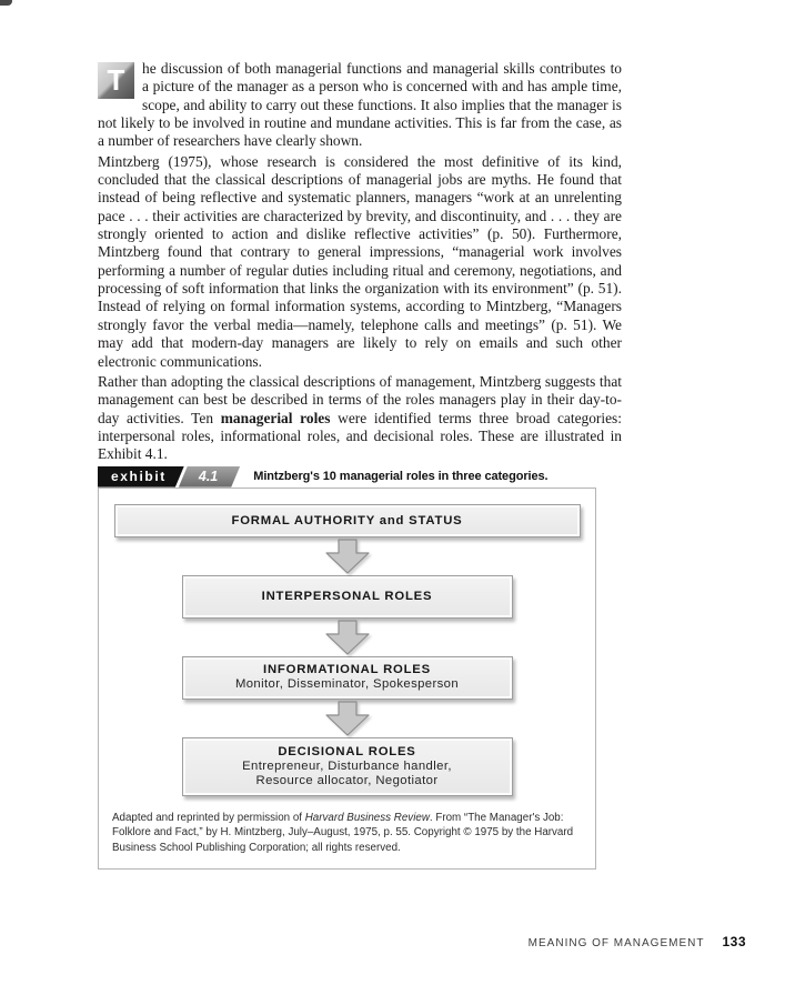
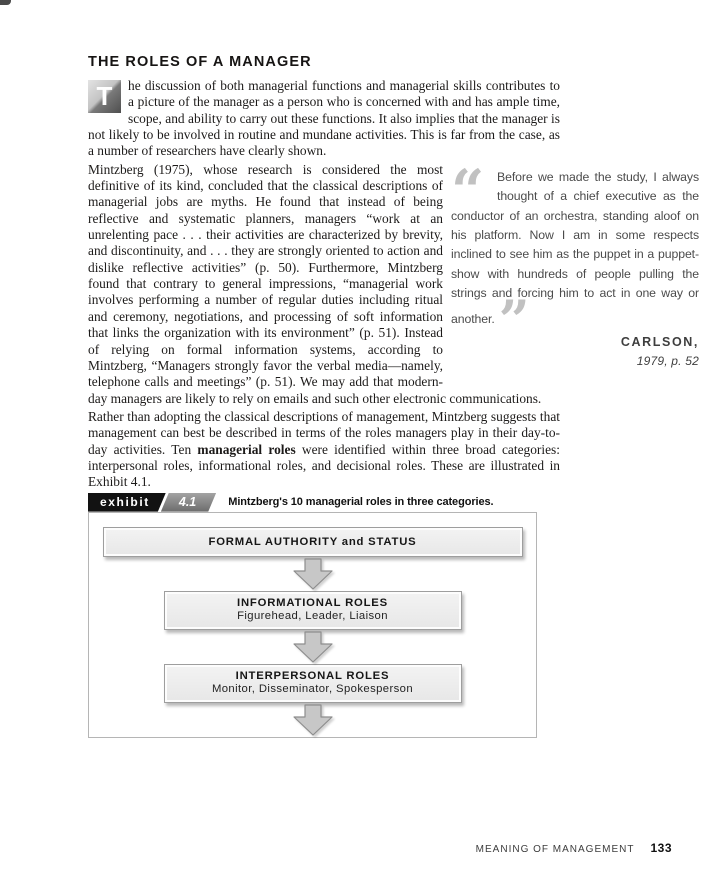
+ THE ROLES OF A MANAGER
  T
  he discussion of both managerial functions and managerial skills contributes to a picture of the manager as a person who is concerned with and has ample time, scope, and ability to carry out these functions. It also implies that the manager is not likely to be involved in routine and mundane activities. This is far from the case, as a number of researchers have clearly shown.
+ “
+ Before we made the study, I always thought of a chief executive as the conductor of an orchestra, standing aloof on his platform. Now I am in some respects inclined to see him as the puppet in a puppet-show with hundreds of people pulling the strings and forcing him to act in one way or another. ”
+ CARLSON,
+ 1979, p. 52
  Mintzberg (1975), whose research is considered the most definitive of its kind, concluded that the classical descriptions of managerial jobs are myths. He found that instead of being reflective and systematic planners, managers “work at an unrelenting pace . . . their activities are characterized by brevity, and discontinuity, and . . . they are strongly oriented to action and dislike reflective activities” (p. 50). Furthermore, Mintzberg found that contrary to general impressions, “managerial work involves performing a number of regular duties including ritual and ceremony, negotiations, and processing of soft information that links the organization with its environment” (p. 51). Instead of relying on formal information systems, according to Mintzberg, “Managers strongly favor the verbal media—namely, telephone calls and meetings” (p. 51). We may add that modern-day managers are likely to rely on emails and such other electronic communications.
- Rather than adopting the classical descriptions of management, Mintzberg suggests that management can best be described in terms of the roles managers play in their day-to-day activities. Ten managerial roles were identified terms three broad categories: interpersonal roles, informational roles, and decisional roles. These are illustrated in Exhibit 4.1.
+ Rather than adopting the classical descriptions of management, Mintzberg suggests that management can best be described in terms of the roles managers play in their day-to-day activities. Ten managerial roles were identified within three broad categories: interpersonal roles, informational roles, and decisional roles. These are illustrated in Exhibit 4.1.
  exhibit
  4.1
  Mintzberg's 10 managerial roles in three categories.
  FORMAL AUTHORITY and STATUS
- INTERPERSONAL ROLES
+ INFORMATIONAL ROLES
+ Figurehead, Leader, Liaison
- INFORMATIONAL ROLES
+ INTERPERSONAL ROLES
  Monitor, Disseminator, Spokesperson
- DECISIONAL ROLES
- Entrepreneur, Disturbance handler,
- Resource allocator, Negotiator
- Adapted and reprinted by permission of Harvard Business Review. From “The Manager's Job: Folklore and Fact,” by H. Mintzberg, July–August, 1975, p. 55. Copyright © 1975 by the Harvard Business School Publishing Corporation; all rights reserved.
  MEANING OF MANAGEMENT
  133
